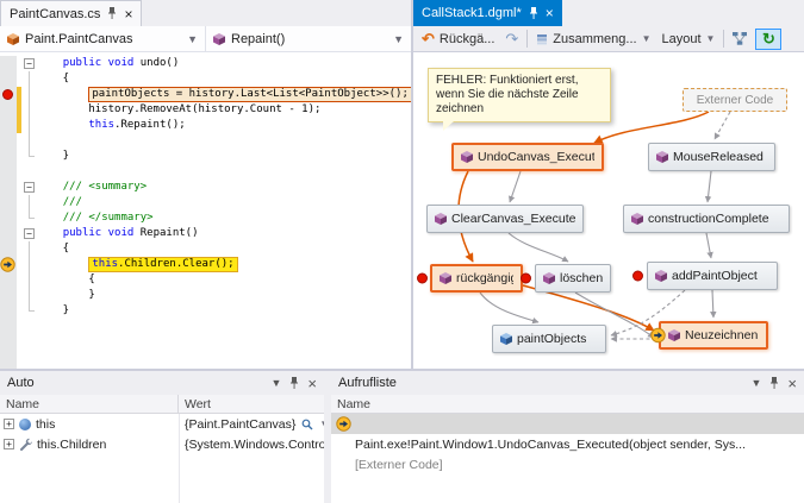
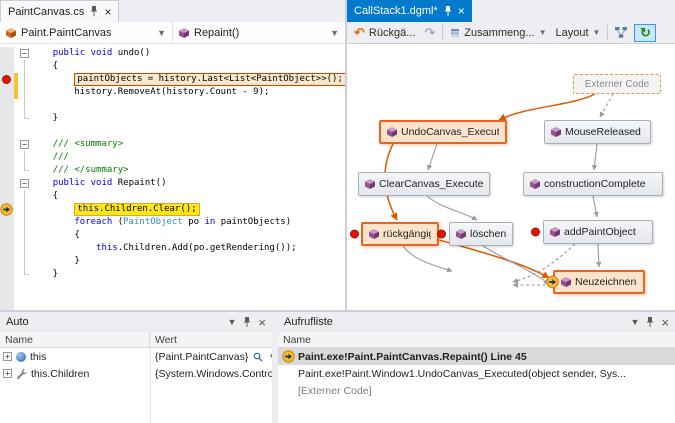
  PaintCanvas.cs
  ×
  Paint.PaintCanvas
  ▼
  Repaint()
  ▼
  −
  public void undo()
  {
  paintObjects = history.Last<List<PaintObject>>();
- history.RemoveAt(history.Count - 1);
+ history.RemoveAt(history.Count - 9);
- this.Repaint();
  }
  −
  /// <summary>
  ///
  /// </summary>
  −
  public void Repaint()
  {
  this.Children.Clear();
+ foreach (PaintObject po in paintObjects)
  {
+ this.Children.Add(po.getRendering());
  }
  }
  CallStack1.dgml*
  ×
  ↶
  Rückgä...
  ↷
  Zusammeng...
  ▼
  Layout
  ▼
  ↻
- FEHLER: Funktioniert erst, wenn Sie die nächste Zeile zeichnen
  Externer Code
  UndoCanvas_Execut
  MouseReleased
  ClearCanvas_Execute
  constructionComplete
  rückgängi
  löschen
  addPaintObject
- paintObjects
  Neuzeichnen
  Auto
  ▼
  ×
  Name
  Wert
  +
  this
  {Paint.PaintCanvas}
  +
  this.Children
  {System.Windows.Contro
  Aufrufliste
  ▼
  ×
  Name
+ Paint.exe!Paint.PaintCanvas.Repaint() Line 45
  Paint.exe!Paint.Window1.UndoCanvas_Executed(object sender, Sys...
  [Externer Code]
